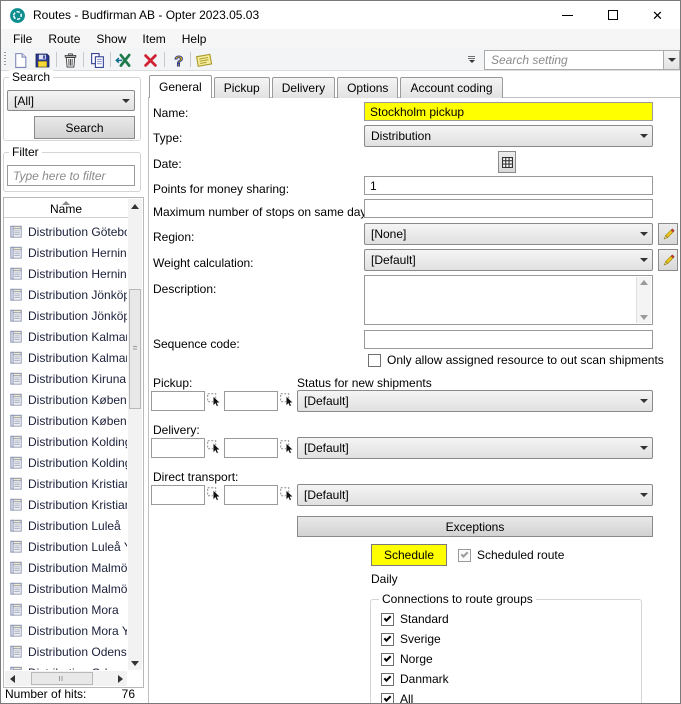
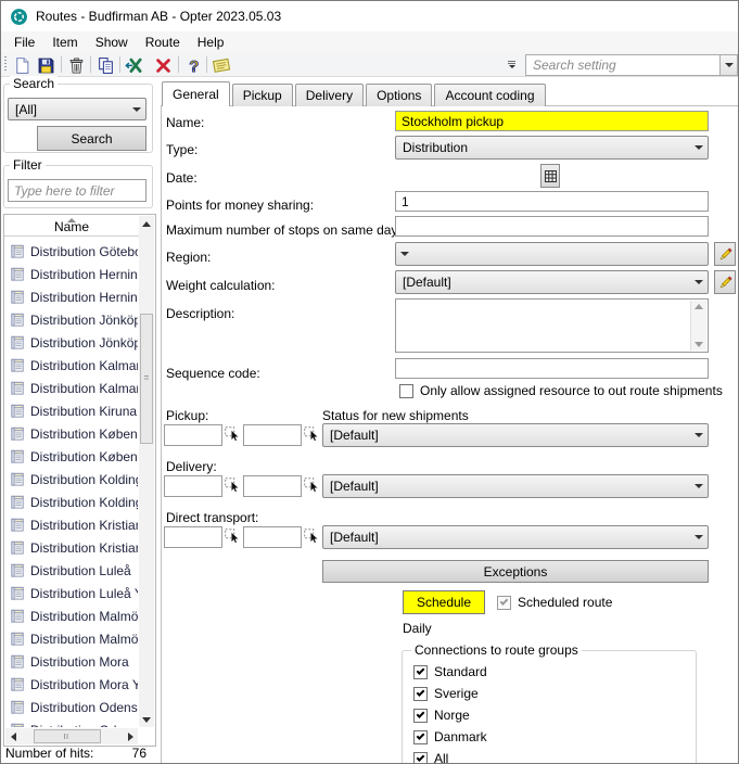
  Routes - Budfirman AB - Opter 2023.05.03
- ✕
  File
- Route
+ Item
  Show
- Item
+ Route
  Help
  ?
  Search setting
  Search
  [All]
  Search
  Filter
  Type here to filter
  Name
  Distribution Göteb
  Distribution Hernin
  Distribution Hernin
  Distribution Jönköp
  Distribution Jönköp
  Distribution Kalma
  Distribution Kalma
  Distribution Kiruna
  Distribution Køben
  Distribution Køben
  Distribution Koldin
  Distribution Koldin
  Distribution Kristia
  Distribution Kristia
  Distribution Luleå
  Distribution Luleå
  Distribution Malmö
  Distribution Malmö
  Distribution Mora
  Distribution Mora Y
  Distribution Odens
  Number of hits:
  76
  General
  Pickup
  Delivery
  Options
  Account coding
  Name:
  Stockholm pickup
  Type:
  Distribution
  Date:
  Points for money sharing:
  1
  Maximum number of stops on same da
  Region:
- [None]
  Weight calculation:
  [Default]
  Description:
  Sequence code:
- Only allow assigned resource to out scan shipments
+ Only allow assigned resource to out route shipments
  Pickup:
  Status for new shipments
  [Default]
  Delivery:
  [Default]
  Direct transport:
  [Default]
  Exceptions
  Schedule
  Scheduled route
  Daily
  Connections to route groups
  Standard
  Sverige
  Norge
  Danmark
  All
